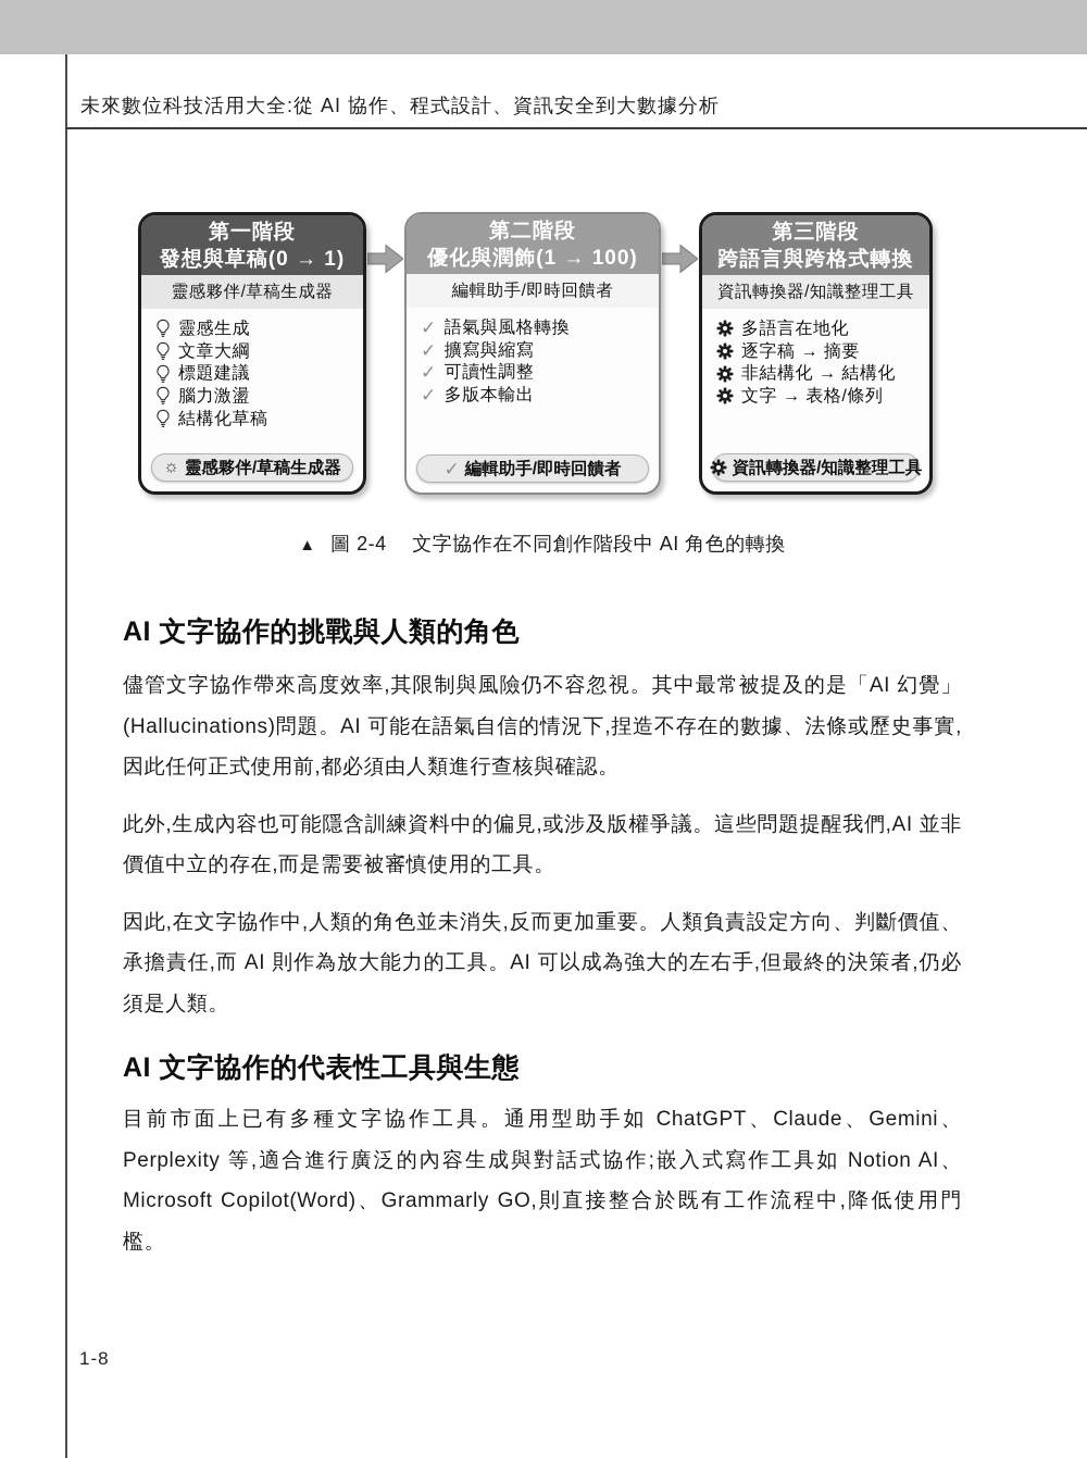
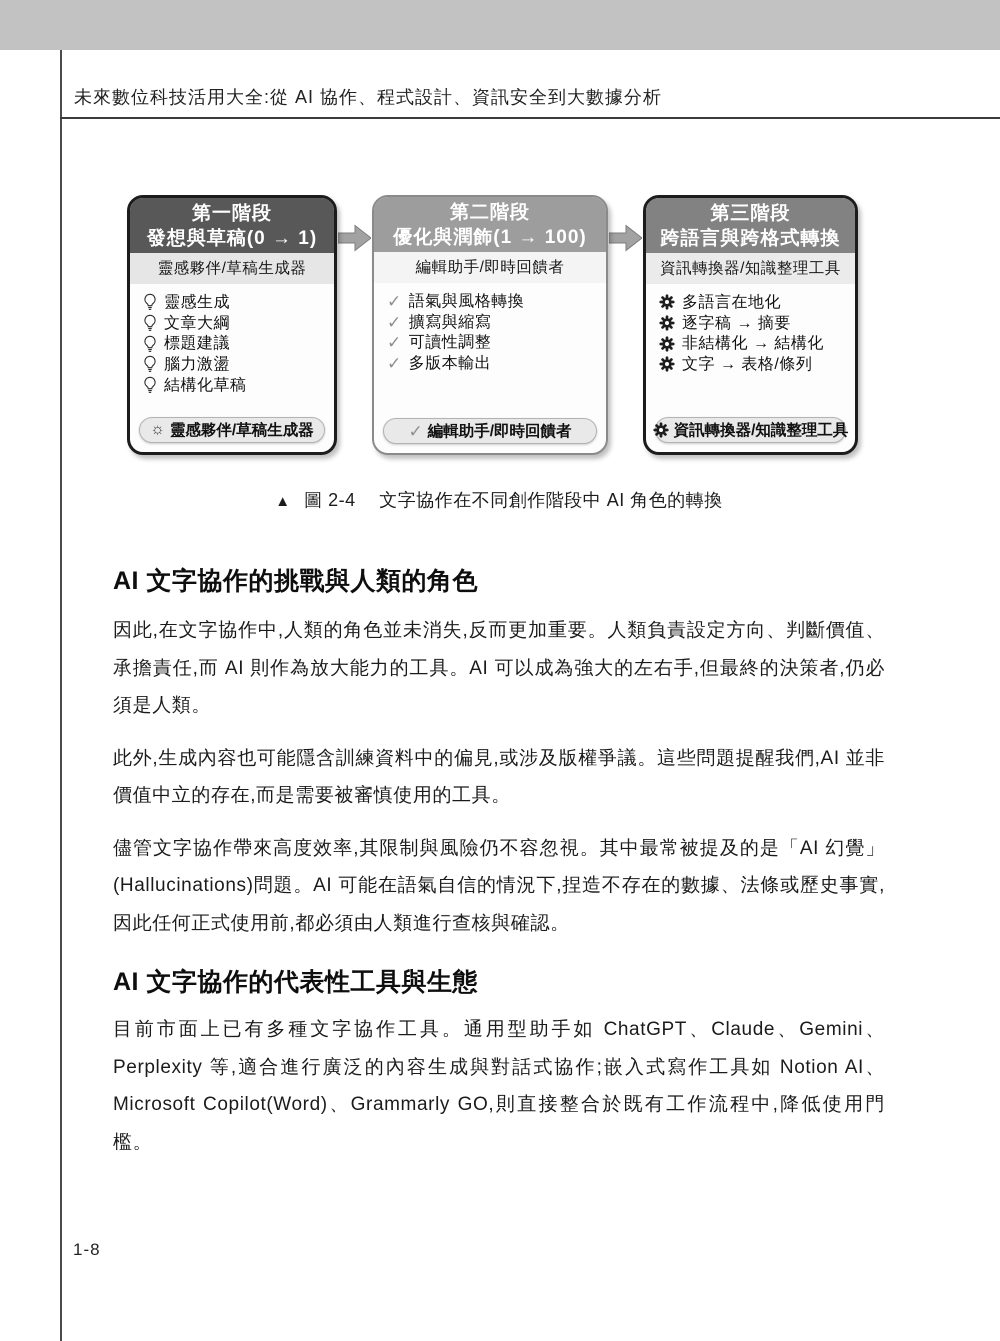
  未來數位科技活用大全:從 AI 協作、程式設計、資訊安全到大數據分析
  第一階段
  發想與草稿(0 → 1)
  靈感夥伴/草稿生成器
  靈感生成
  文章大綱
  標題建議
  腦力激盪
  結構化草稿
  ☼
  靈感夥伴/草稿生成器
  第二階段
  優化與潤飾(1 → 100)
  編輯助手/即時回饋者
  ✓
  語氣與風格轉換
  ✓
  擴寫與縮寫
  ✓
  可讀性調整
  ✓
  多版本輸出
  ✓
  編輯助手/即時回饋者
  第三階段
  跨語言與跨格式轉換
  資訊轉換器/知識整理工具
  多語言在地化
  逐字稿 → 摘要
  非結構化 → 結構化
  文字 → 表格/條列
  資訊轉換器/知識整理工具
  ▲ 圖 2-4 文字協作在不同創作階段中 AI 角色的轉換
  AI 文字協作的挑戰與人類的角色
- 儘管文字協作帶來高度效率,其限制與風險仍不容忽視。其中最常被提及的是「AI 幻覺」(Hallucinations)問題。AI 可能在語氣自信的情況下,捏造不存在的數據、法條或歷史事實,因此任何正式使用前,都必須由人類進行查核與確認。
+ 因此,在文字協作中,人類的角色並未消失,反而更加重要。人類負責設定方向、判斷價值、承擔責任,而 AI 則作為放大能力的工具。AI 可以成為強大的左右手,但最終的決策者,仍必須是人類。
  此外,生成內容也可能隱含訓練資料中的偏見,或涉及版權爭議。這些問題提醒我們,AI 並非價值中立的存在,而是需要被審慎使用的工具。
- 因此,在文字協作中,人類的角色並未消失,反而更加重要。人類負責設定方向、判斷價值、承擔責任,而 AI 則作為放大能力的工具。AI 可以成為強大的左右手,但最終的決策者,仍必須是人類。
+ 儘管文字協作帶來高度效率,其限制與風險仍不容忽視。其中最常被提及的是「AI 幻覺」(Hallucinations)問題。AI 可能在語氣自信的情況下,捏造不存在的數據、法條或歷史事實,因此任何正式使用前,都必須由人類進行查核與確認。
  AI 文字協作的代表性工具與生態
  目前市面上已有多種文字協作工具。通用型助手如 ChatGPT、Claude、Gemini、Perplexity 等,適合進行廣泛的內容生成與對話式協作;嵌入式寫作工具如 Notion AI、Microsoft Copilot(Word)、Grammarly GO,則直接整合於既有工作流程中,降低使用門檻。
  1-8
